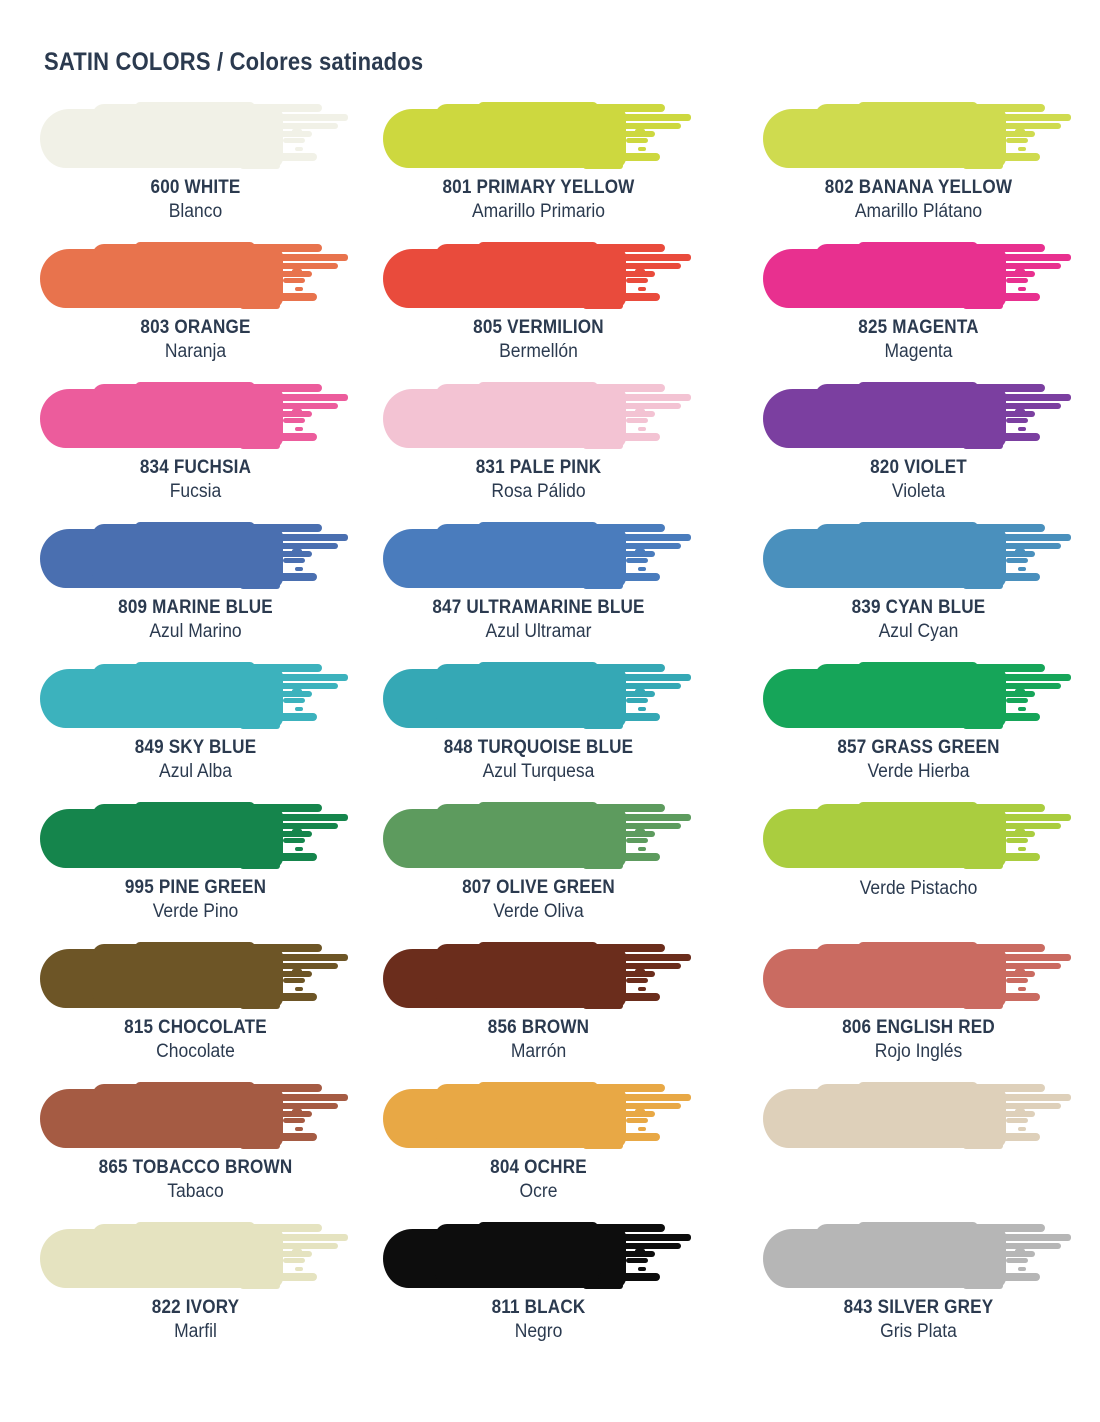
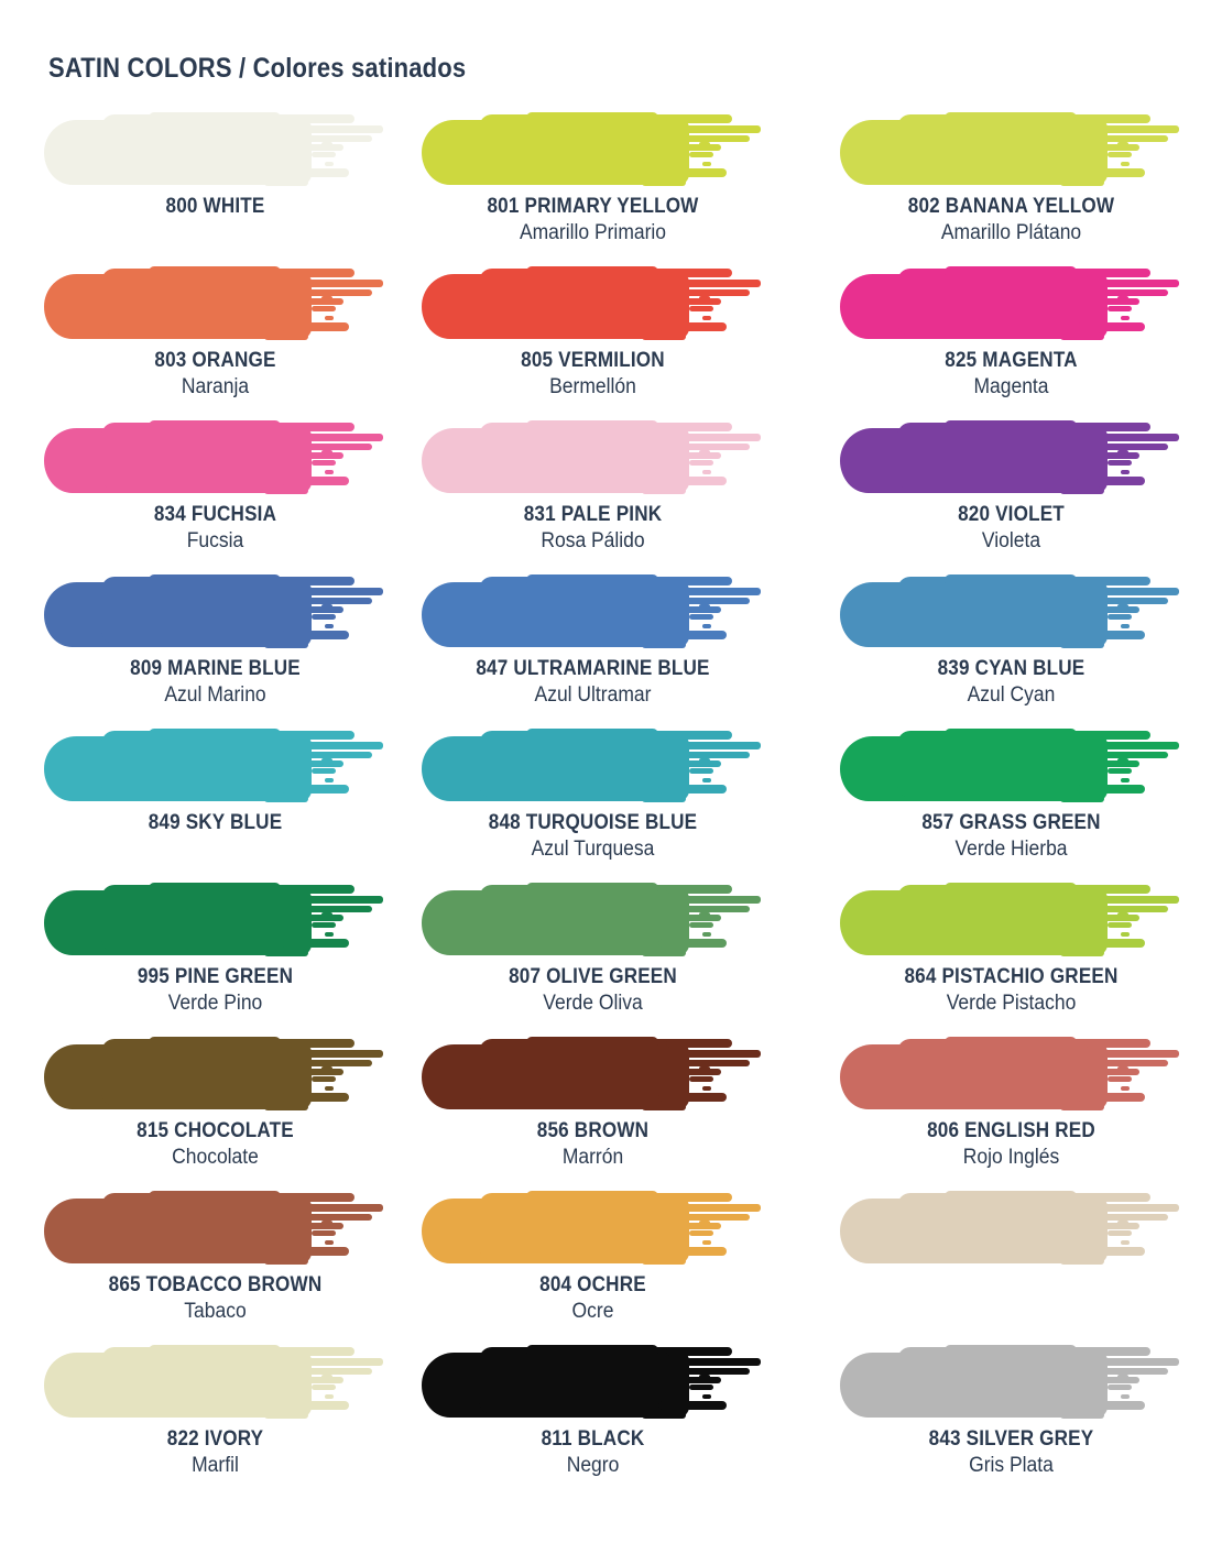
  SATIN COLORS / Colores satinados
- 600 WHITE
+ 800 WHITE
- Blanco
  801 PRIMARY YELLOW
  Amarillo Primario
  802 BANANA YELLOW
  Amarillo Plátano
  803 ORANGE
  Naranja
  805 VERMILION
  Bermellón
  825 MAGENTA
  Magenta
  834 FUCHSIA
  Fucsia
  831 PALE PINK
  Rosa Pálido
  820 VIOLET
  Violeta
  809 MARINE BLUE
  Azul Marino
  847 ULTRAMARINE BLUE
  Azul Ultramar
  839 CYAN BLUE
  Azul Cyan
  849 SKY BLUE
- Azul Alba
  848 TURQUOISE BLUE
  Azul Turquesa
  857 GRASS GREEN
  Verde Hierba
  995 PINE GREEN
  Verde Pino
  807 OLIVE GREEN
  Verde Oliva
+ 864 PISTACHIO GREEN
  Verde Pistacho
  815 CHOCOLATE
  Chocolate
  856 BROWN
  Marrón
  806 ENGLISH RED
  Rojo Inglés
  865 TOBACCO BROWN
  Tabaco
  804 OCHRE
  Ocre
  822 IVORY
  Marfil
  811 BLACK
  Negro
  843 SILVER GREY
  Gris Plata
